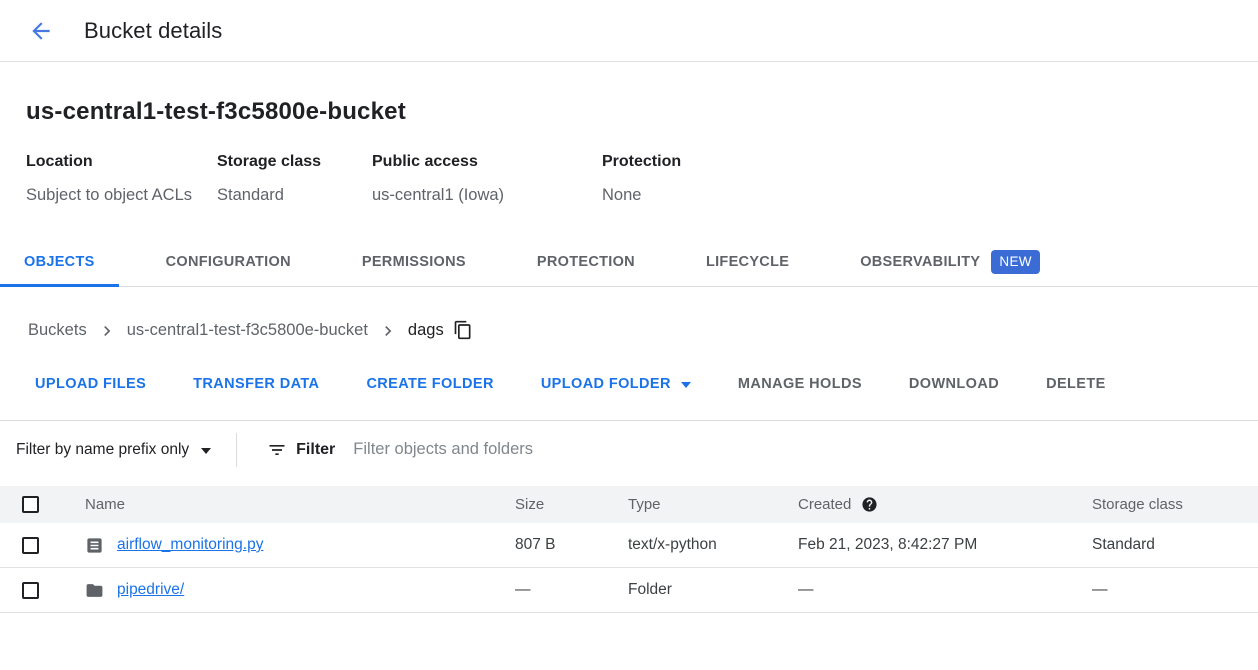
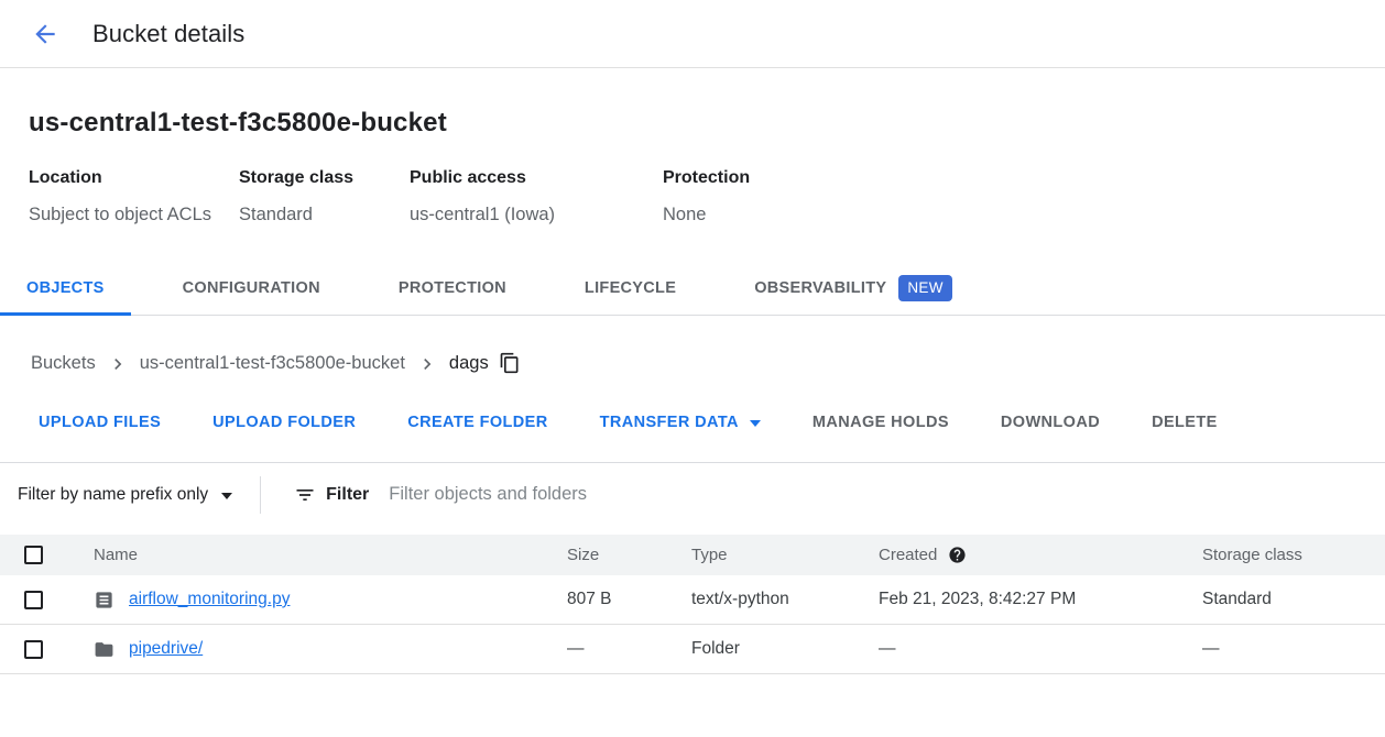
  Bucket details
  us-central1-test-f3c5800e-bucket
  Location
  Subject to object ACLs
  Storage class
  Standard
  Public access
  us-central1 (Iowa)
  Protection
  None
  OBJECTS
  CONFIGURATION
- PERMISSIONS
  PROTECTION
  LIFECYCLE
  OBSERVABILITY
  NEW
  Buckets
  us-central1-test-f3c5800e-bucket
  dags
  UPLOAD FILES
- TRANSFER DATA
+ UPLOAD FOLDER
  CREATE FOLDER
- UPLOAD FOLDER
+ TRANSFER DATA
  MANAGE HOLDS
  DOWNLOAD
  DELETE
  Filter by name prefix only
  Filter
  Filter objects and folders
  Name
  Size
  Type
  Created
  Storage class
  airflow_monitoring.py
  807 B
  text/x-python
  Feb 21, 2023, 8:42:27 PM
  Standard
  pipedrive/
  —
  Folder
  —
  —
